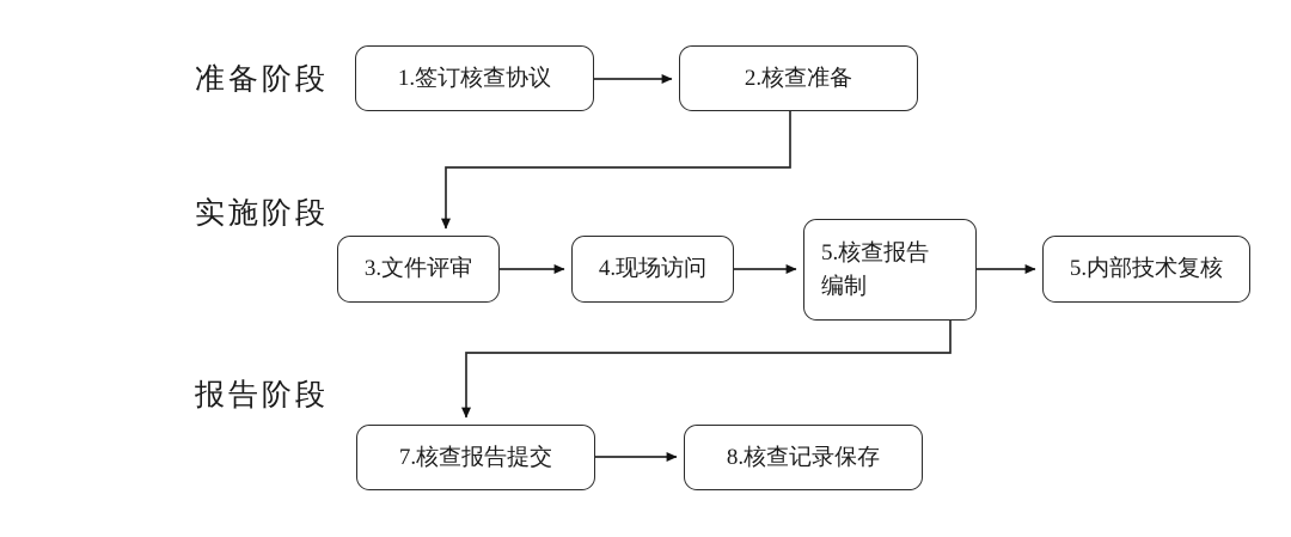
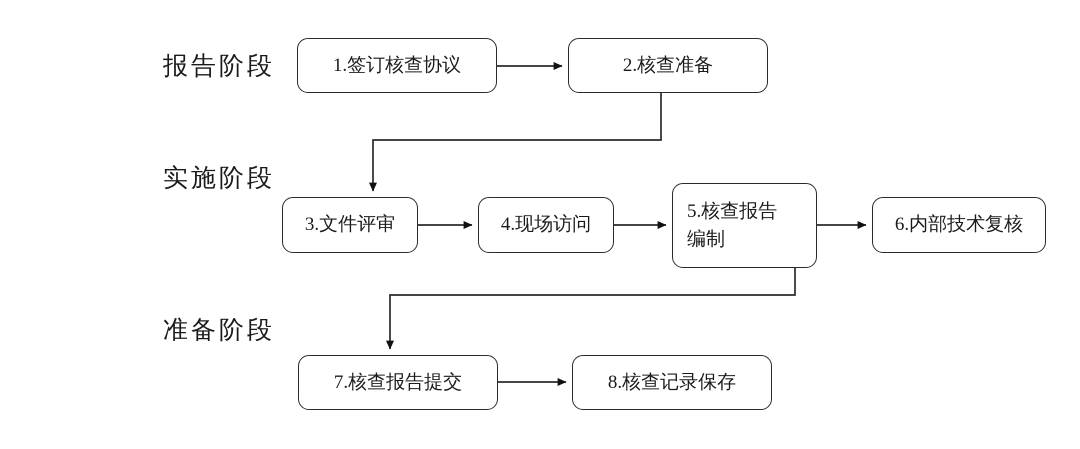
- 准备阶段
+ 报告阶段
  实施阶段
- 报告阶段
+ 准备阶段
  1.签订核查协议
  2.核查准备
  3.文件评审
  4.现场访问
  5.核查报告
  编制
- 5.内部技术复核
+ 6.内部技术复核
  7.核查报告提交
  8.核查记录保存
